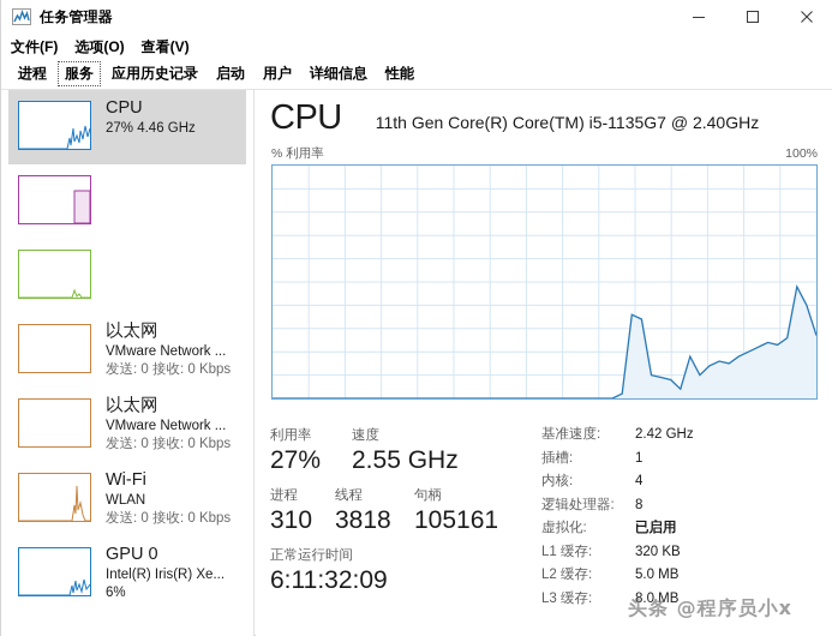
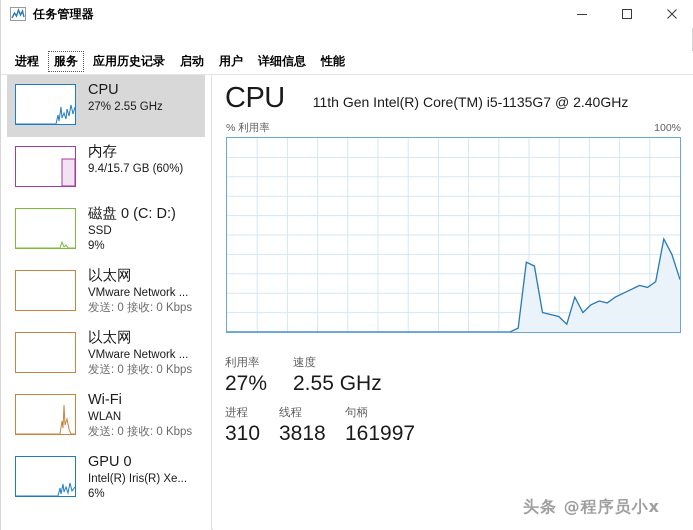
  任务管理器
- 文件(F)
- 选项(O)
- 查看(V)
  进程
  服务
  应用历史记录
  启动
  用户
  详细信息
  性能
  CPU
- 27% 4.46 GHz
+ 27% 2.55 GHz
+ 内存
+ 9.4/15.7 GB (60%)
+ 磁盘 0 (C: D:)
+ SSD
+ 9%
  以太网
  VMware Network ...
  发送: 0 接收: 0 Kbps
  以太网
  VMware Network ...
  发送: 0 接收: 0 Kbps
  Wi-Fi
  WLAN
  发送: 0 接收: 0 Kbps
  GPU 0
  Intel(R) Iris(R) Xe...
  6%
  CPU
- 11th Gen Core(R) Core(TM) i5-1135G7 @ 2.40GHz
+ 11th Gen Intel(R) Core(TM) i5-1135G7 @ 2.40GHz
  % 利用率
  100%
  利用率
  27%
  速度
  2.55 GHz
  进程
  310
  线程
  3818
  句柄
- 105161
+ 161997
- 正常运行时间
- 6:11:32:09
- 基准速度:
- 2.42 GHz
- 插槽:
- 1
- 内核:
- 4
- 逻辑处理器:
- 8
- 虚拟化:
- 已启用
- L1 缓存:
- 320 KB
- L2 缓存:
- 5.0 MB
- L3 缓存:
- 8.0 MB
  头条 @程序员小x
